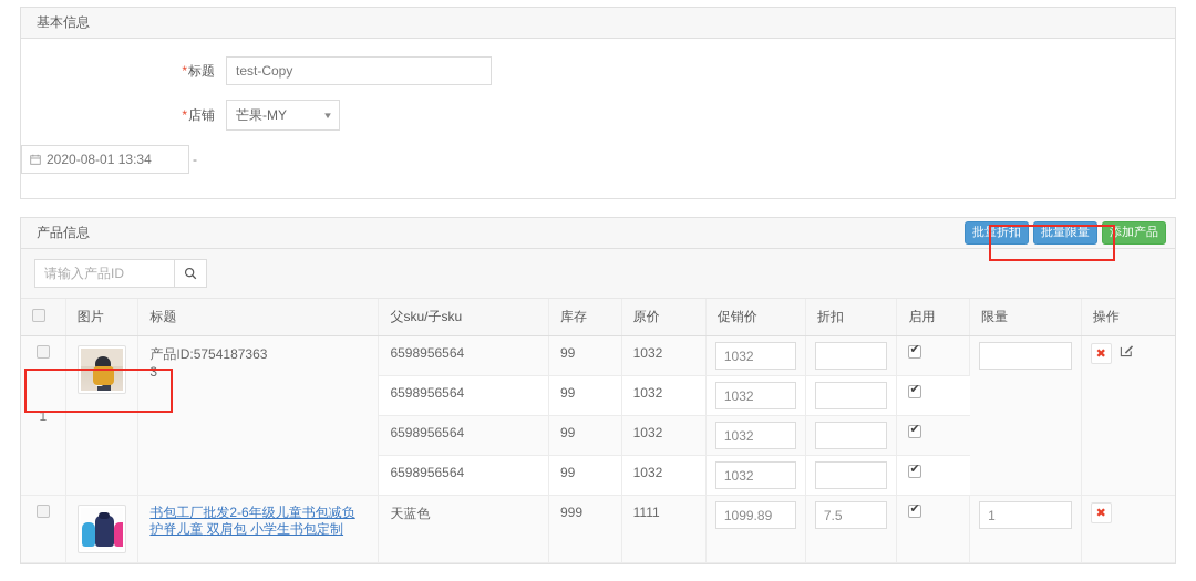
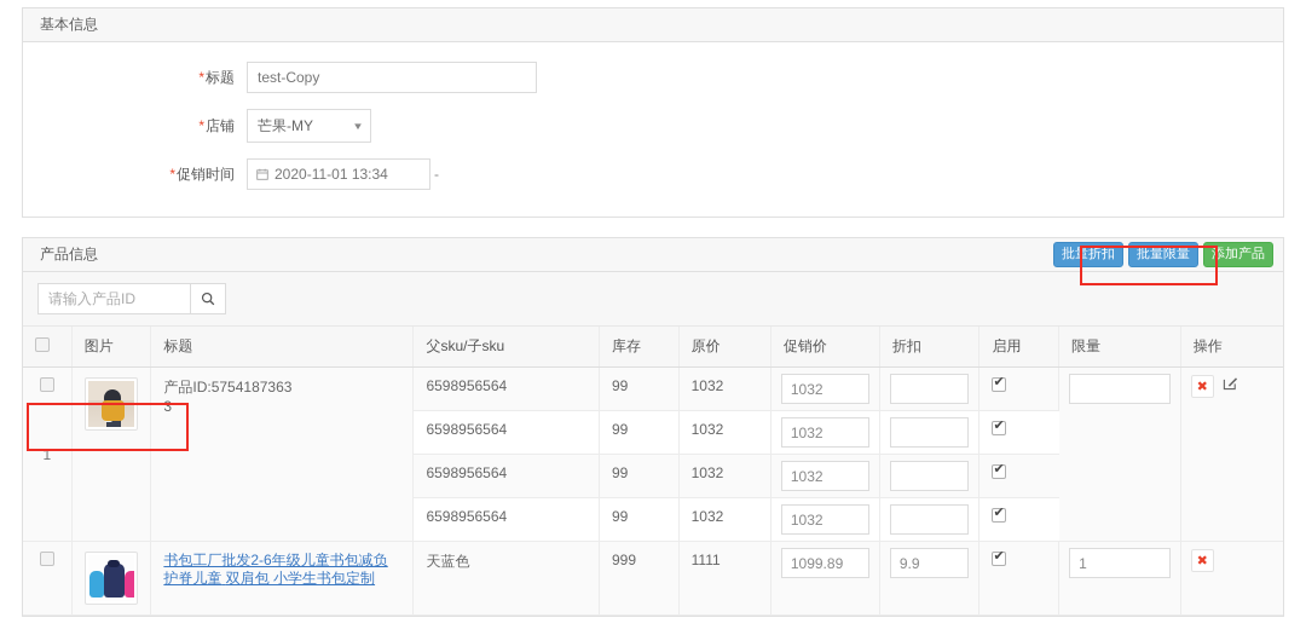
  基本信息
  *标题
  test-Copy
  *店铺
  芒果-MY
  ▼
+ *促销时间
- 2020-08-01 13:34
+ 2020-11-01 13:34
  -
  产品信息
  批量折扣
  批量限量
  添加产品
  请输入产品ID
  	图片	标题	父sku/子sku	库存	原价	促销价	折扣	启用	限量	操作
  1		产品ID:5754187363 3	6598956564	99	1032	1032				✖
  6598956564	99	1032	1032
  6598956564	99	1032	1032
  6598956564	99	1032	1032
- 		书包工厂批发2-6年级儿童书包减负护脊儿童 双肩包 小学生书包定制	天蓝色	999	1111	1099.89	7.5		1	✖
+ 		书包工厂批发2-6年级儿童书包减负护脊儿童 双肩包 小学生书包定制	天蓝色	999	1111	1099.89	9.9		1	✖
